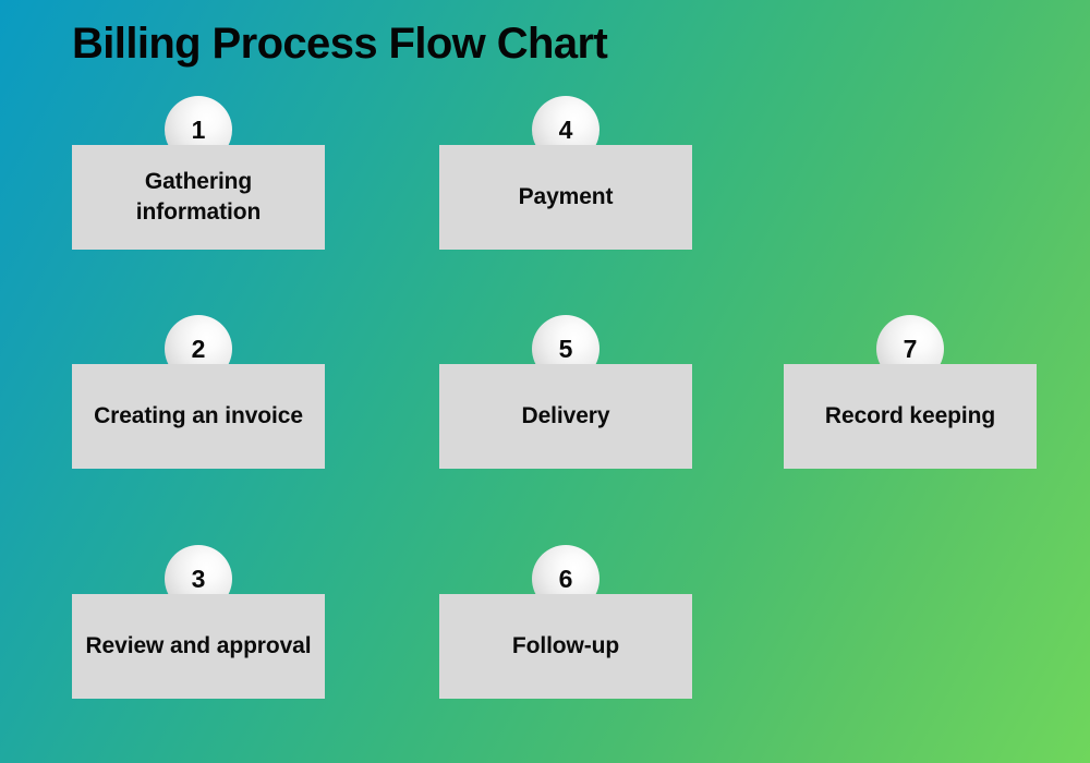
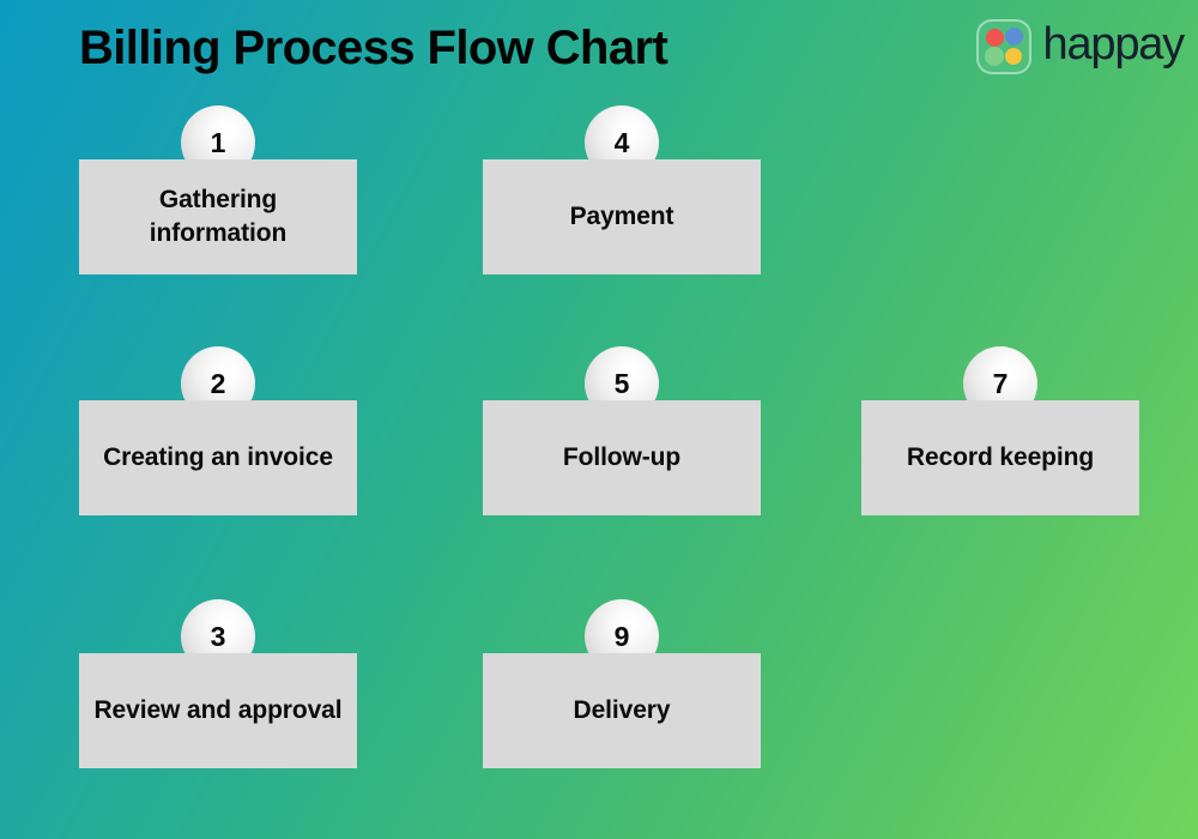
  Billing Process Flow Chart
+ happay
  1
  Gathering information
  2
  Creating an invoice
  3
  Review and approval
  4
  Payment
  5
- Delivery
+ Follow-up
- 6
+ 9
- Follow-up
+ Delivery
  7
  Record keeping
